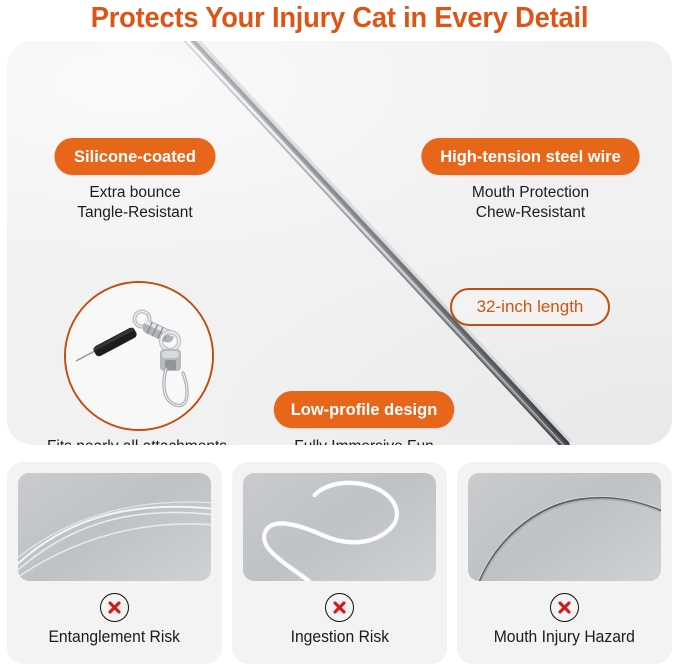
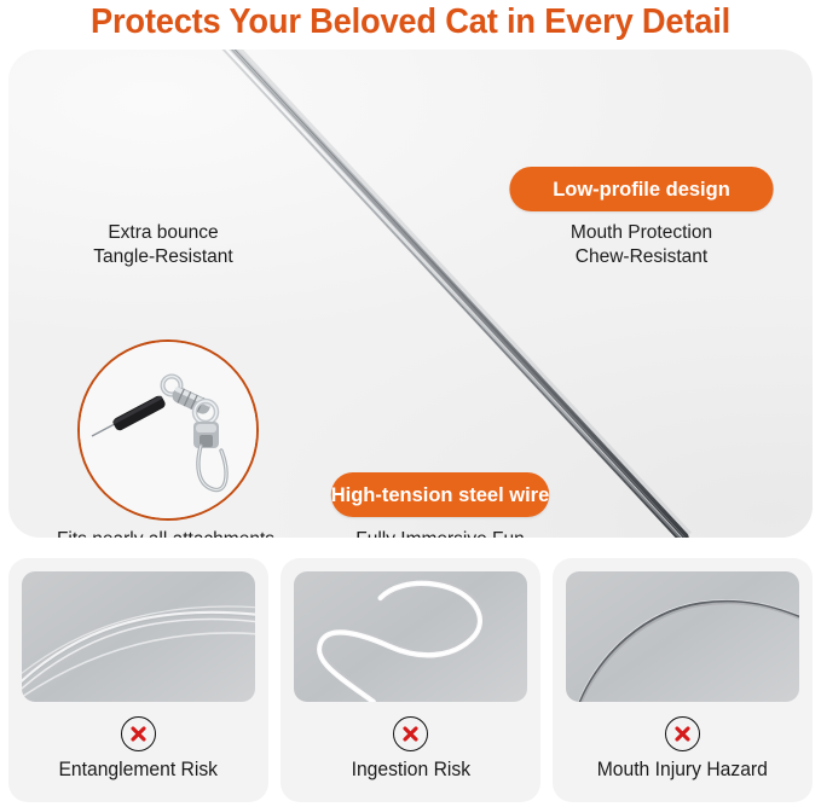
- Protects Your Injury Cat in Every Detail
+ Protects Your Beloved Cat in Every Detail
- Silicone-coated
  Extra bounce
  Tangle-Resistant
- High-tension steel wire
+ Low-profile design
  Mouth Protection
  Chew-Resistant
- 32-inch length
- Low-profile design
+ High-tension steel wire
  Entanglement Risk
  Ingestion Risk
  Mouth Injury Hazard
